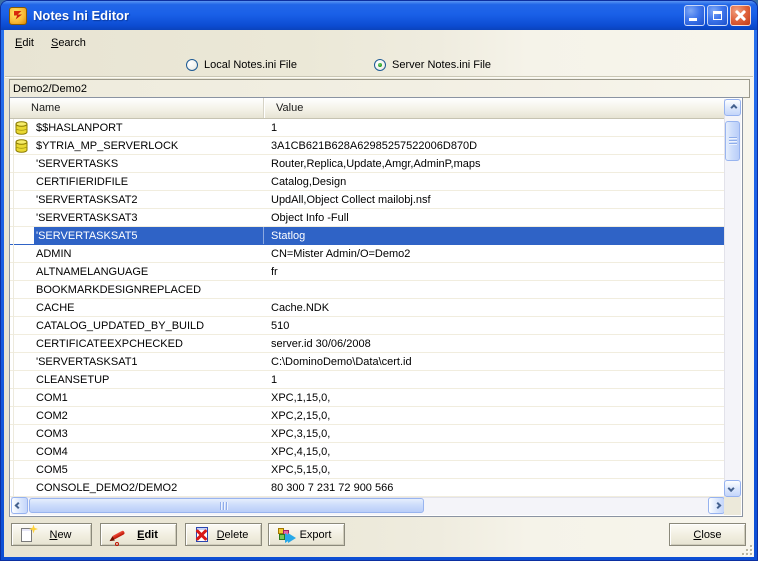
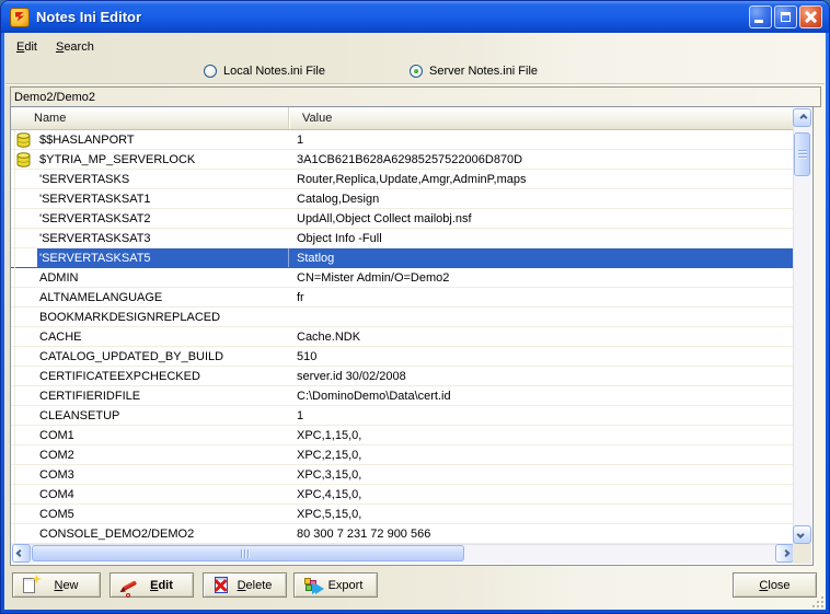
  Notes Ini Editor
  Edit
  Search
  Local Notes.ini File
  Server Notes.ini File
  Demo2/Demo2
  Name
  Value
  $$HASLANPORT
  1
  $YTRIA_MP_SERVERLOCK
  3A1CB621B628A62985257522006D870D
  'SERVERTASKS
  Router,Replica,Update,Amgr,AdminP,maps
- CERTIFIERIDFILE
+ 'SERVERTASKSAT1
  Catalog,Design
  'SERVERTASKSAT2
  UpdAll,Object Collect mailobj.nsf
  'SERVERTASKSAT3
  Object Info -Full
  'SERVERTASKSAT5
  Statlog
  ADMIN
  CN=Mister Admin/O=Demo2
  ALTNAMELANGUAGE
  fr
  BOOKMARKDESIGNREPLACED
  CACHE
  Cache.NDK
  CATALOG_UPDATED_BY_BUILD
  510
  CERTIFICATEEXPCHECKED
- server.id 30/06/2008
+ server.id 30/02/2008
- 'SERVERTASKSAT1
+ CERTIFIERIDFILE
  C:\DominoDemo\Data\cert.id
  CLEANSETUP
  1
  COM1
  XPC,1,15,0,
  COM2
  XPC,2,15,0,
  COM3
  XPC,3,15,0,
  COM4
  XPC,4,15,0,
  COM5
  XPC,5,15,0,
  CONSOLE_DEMO2/DEMO2
  80 300 7 231 72 900 566
  New
  Edit
  Delete
  Export
  Close
